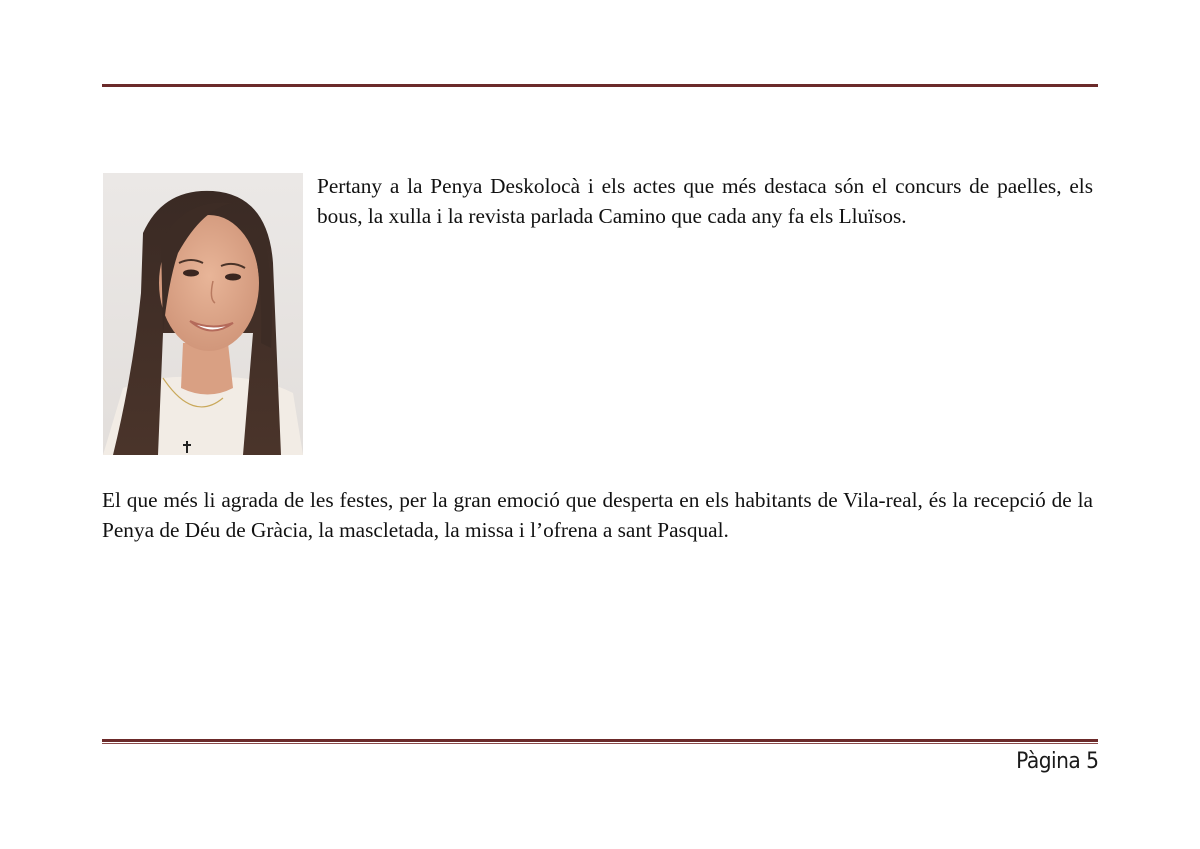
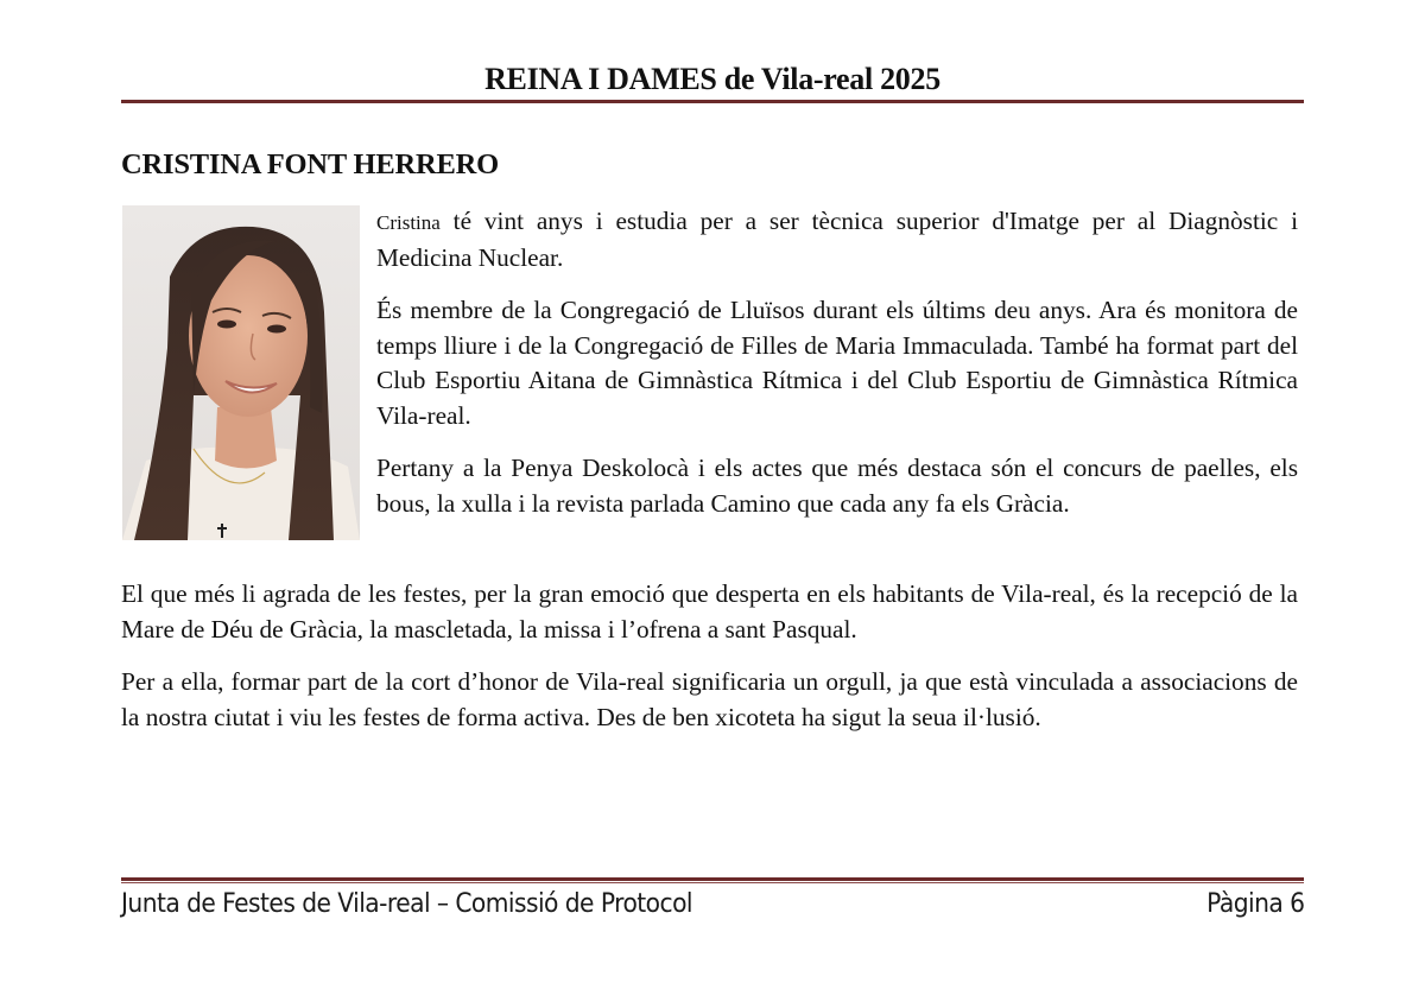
+ REINA I DAMES de Vila-real 2025
+ CRISTINA FONT HERRERO
+ Cristina té vint anys i estudia per a ser tècnica superior d'Imatge per al Diagnòstic i Medicina Nuclear.
+ És membre de la Congregació de Lluïsos durant els últims deu anys. Ara és monitora de temps lliure i de la Congregació de Filles de Maria Immaculada. També ha format part del Club Esportiu Aitana de Gimnàstica Rítmica i del Club Esportiu de Gimnàstica Rítmica Vila-real.
- Pertany a la Penya Deskolocà i els actes que més destaca són el concurs de paelles, els bous, la xulla i la revista parlada Camino que cada any fa els Lluïsos.
+ Pertany a la Penya Deskolocà i els actes que més destaca són el concurs de paelles, els bous, la xulla i la revista parlada Camino que cada any fa els Gràcia.
- El que més li agrada de les festes, per la gran emoció que desperta en els habitants de Vila-real, és la recepció de la Penya de Déu de Gràcia, la mascletada, la missa i l’ofrena a sant Pasqual.
+ El que més li agrada de les festes, per la gran emoció que desperta en els habitants de Vila-real, és la recepció de la Mare de Déu de Gràcia, la mascletada, la missa i l’ofrena a sant Pasqual.
+ Per a ella, formar part de la cort d’honor de Vila-real significaria un orgull, ja que està vinculada a associacions de la nostra ciutat i viu les festes de forma activa. Des de ben xicoteta ha sigut la seua il·lusió.
+ Junta de Festes de Vila-real – Comissió de Protocol
- Pàgina 5
+ Pàgina 6
